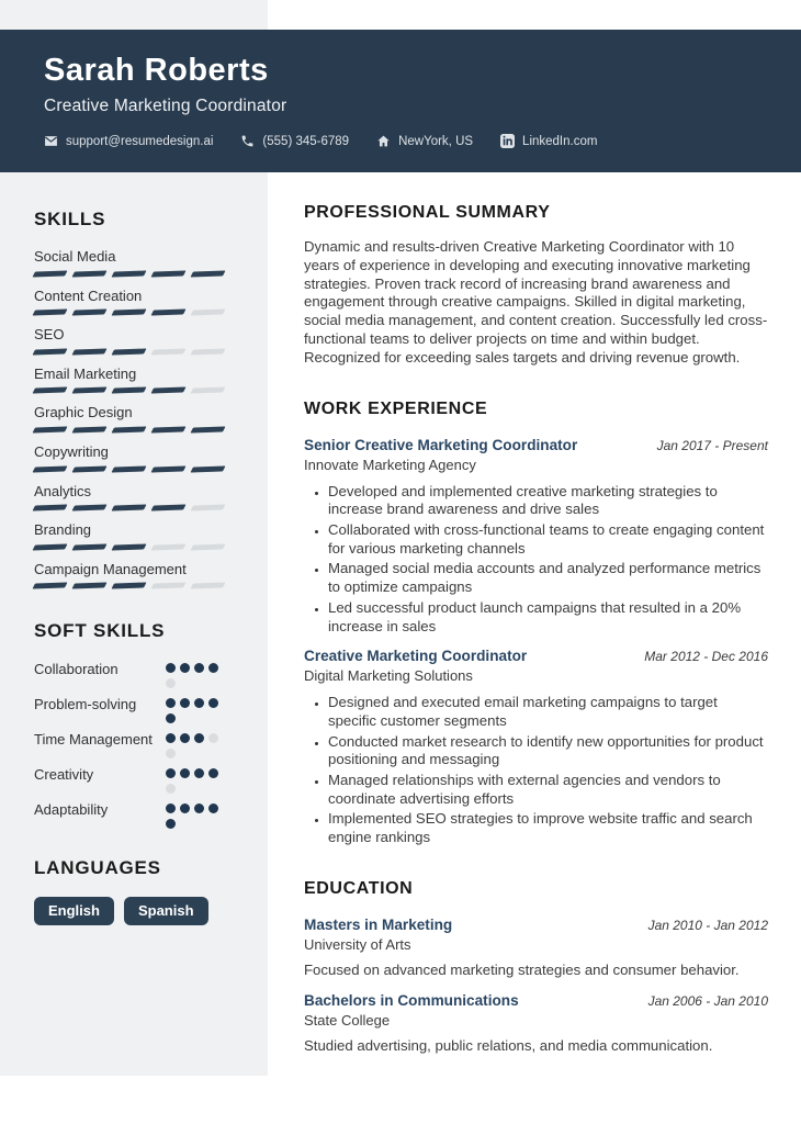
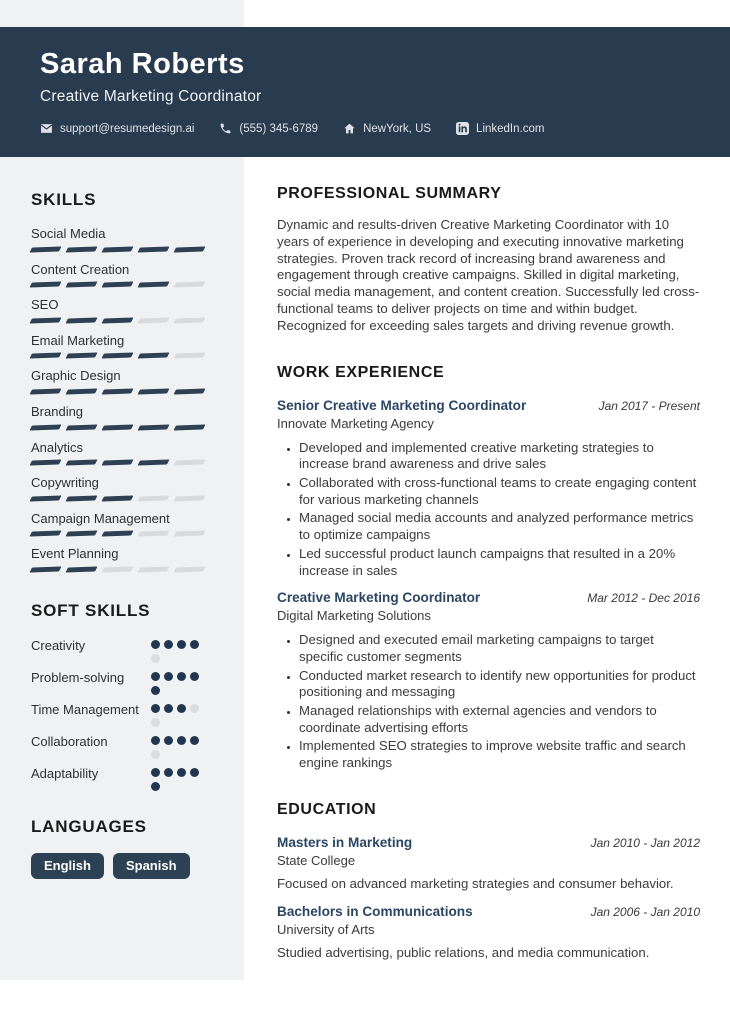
  Sarah Roberts
  Creative Marketing Coordinator
  support@resumedesign.ai
  (555) 345-6789
  NewYork, US
  LinkedIn.com
  SKILLS
  Social Media
  Content Creation
  SEO
  Email Marketing
  Graphic Design
- Copywriting
+ Branding
  Analytics
- Branding
+ Copywriting
  Campaign Management
+ Event Planning
  SOFT SKILLS
- Collaboration
+ Creativity
  Problem-solving
  Time Management
- Creativity
+ Collaboration
  Adaptability
  LANGUAGES
  English
  Spanish
  PROFESSIONAL SUMMARY
  Dynamic and results-driven Creative Marketing Coordinator with 10 years of experience in developing and executing innovative marketing strategies. Proven track record of increasing brand awareness and engagement through creative campaigns. Skilled in digital marketing, social media management, and content creation. Successfully led cross-functional teams to deliver projects on time and within budget. Recognized for exceeding sales targets and driving revenue growth.
  WORK EXPERIENCE
  Senior Creative Marketing Coordinator
  Jan 2017 - Present
  Innovate Marketing Agency
  Developed and implemented creative marketing strategies to increase brand awareness and drive sales
  Collaborated with cross-functional teams to create engaging content for various marketing channels
  Managed social media accounts and analyzed performance metrics to optimize campaigns
  Led successful product launch campaigns that resulted in a 20% increase in sales
  Creative Marketing Coordinator
  Mar 2012 - Dec 2016
  Digital Marketing Solutions
  Designed and executed email marketing campaigns to target specific customer segments
  Conducted market research to identify new opportunities for product positioning and messaging
  Managed relationships with external agencies and vendors to coordinate advertising efforts
  Implemented SEO strategies to improve website traffic and search engine rankings
  EDUCATION
  Masters in Marketing
  Jan 2010 - Jan 2012
- University of Arts
+ State College
  Focused on advanced marketing strategies and consumer behavior.
  Bachelors in Communications
  Jan 2006 - Jan 2010
- State College
+ University of Arts
  Studied advertising, public relations, and media communication.
